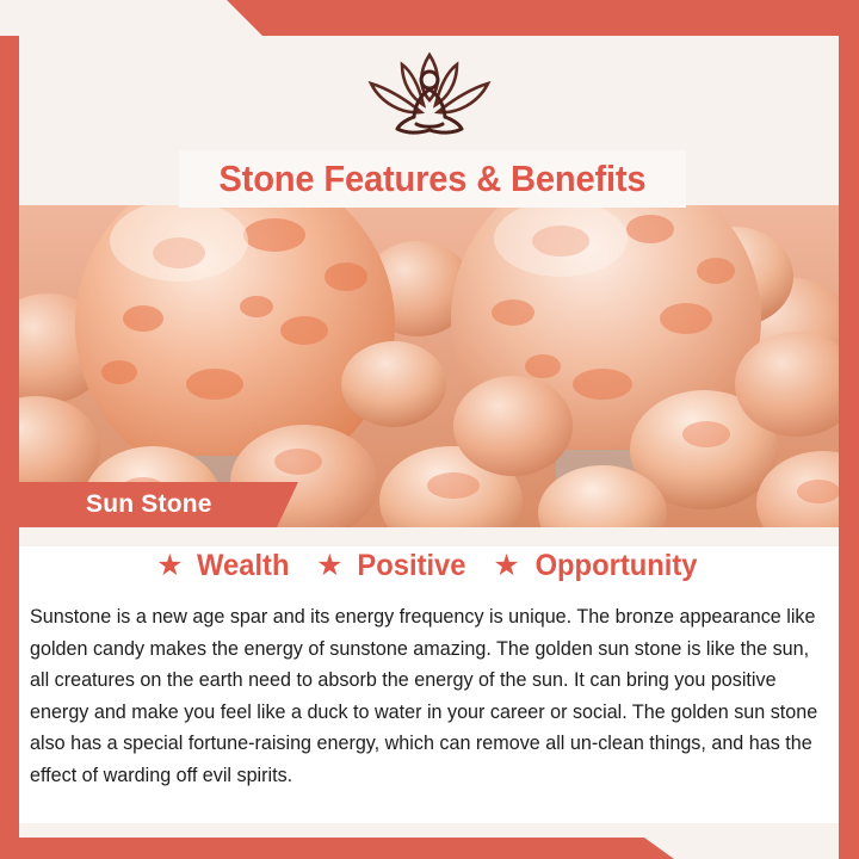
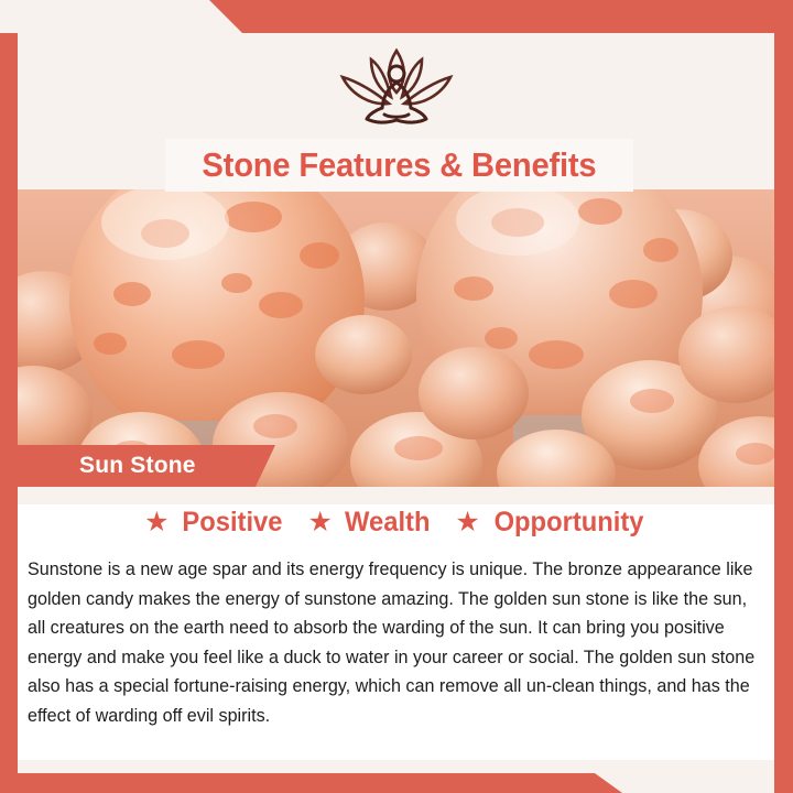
  Stone Features & Benefits
  Sun Stone
  ★
- Wealth
+ Positive
  ★
- Positive
+ Wealth
  ★
  Opportunity
- Sunstone is a new age spar and its energy frequency is unique. The bronze appearance like golden candy makes the energy of sunstone amazing. The golden sun stone is like the sun, all creatures on the earth need to absorb the energy of the sun. It can bring you positive energy and make you feel like a duck to water in your career or social. The golden sun stone also has a special fortune-raising energy, which can remove all un-clean things, and has the effect of warding off evil spirits.
+ Sunstone is a new age spar and its energy frequency is unique. The bronze appearance like golden candy makes the energy of sunstone amazing. The golden sun stone is like the sun, all creatures on the earth need to absorb the warding of the sun. It can bring you positive energy and make you feel like a duck to water in your career or social. The golden sun stone also has a special fortune-raising energy, which can remove all un-clean things, and has the effect of warding off evil spirits.
